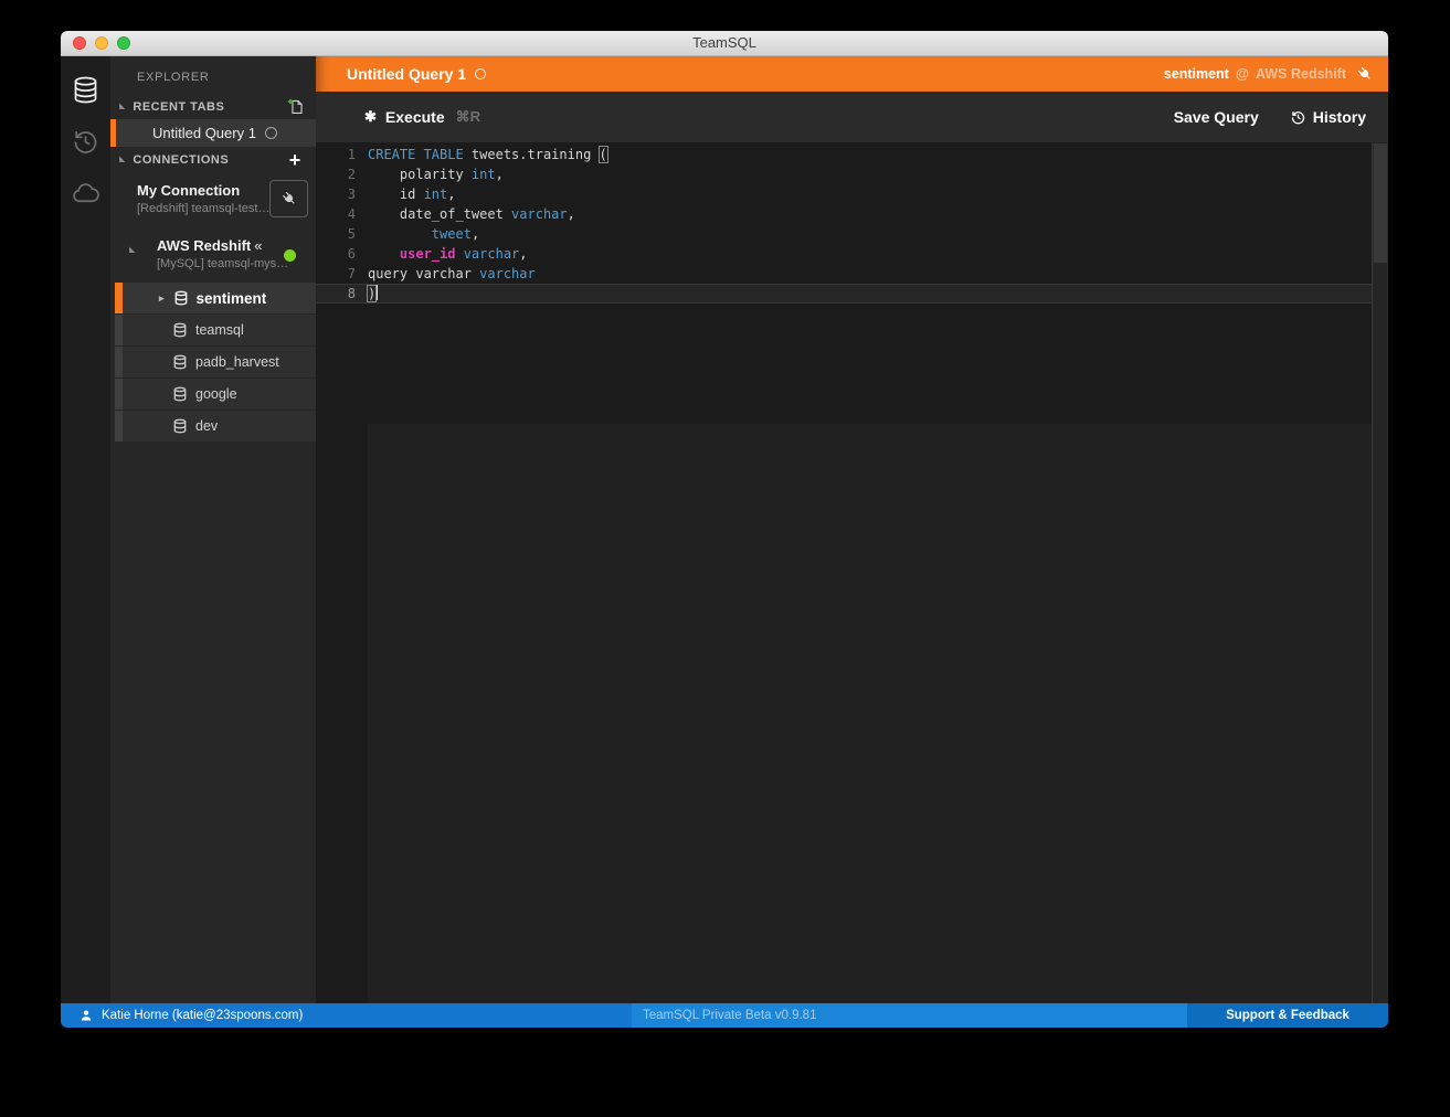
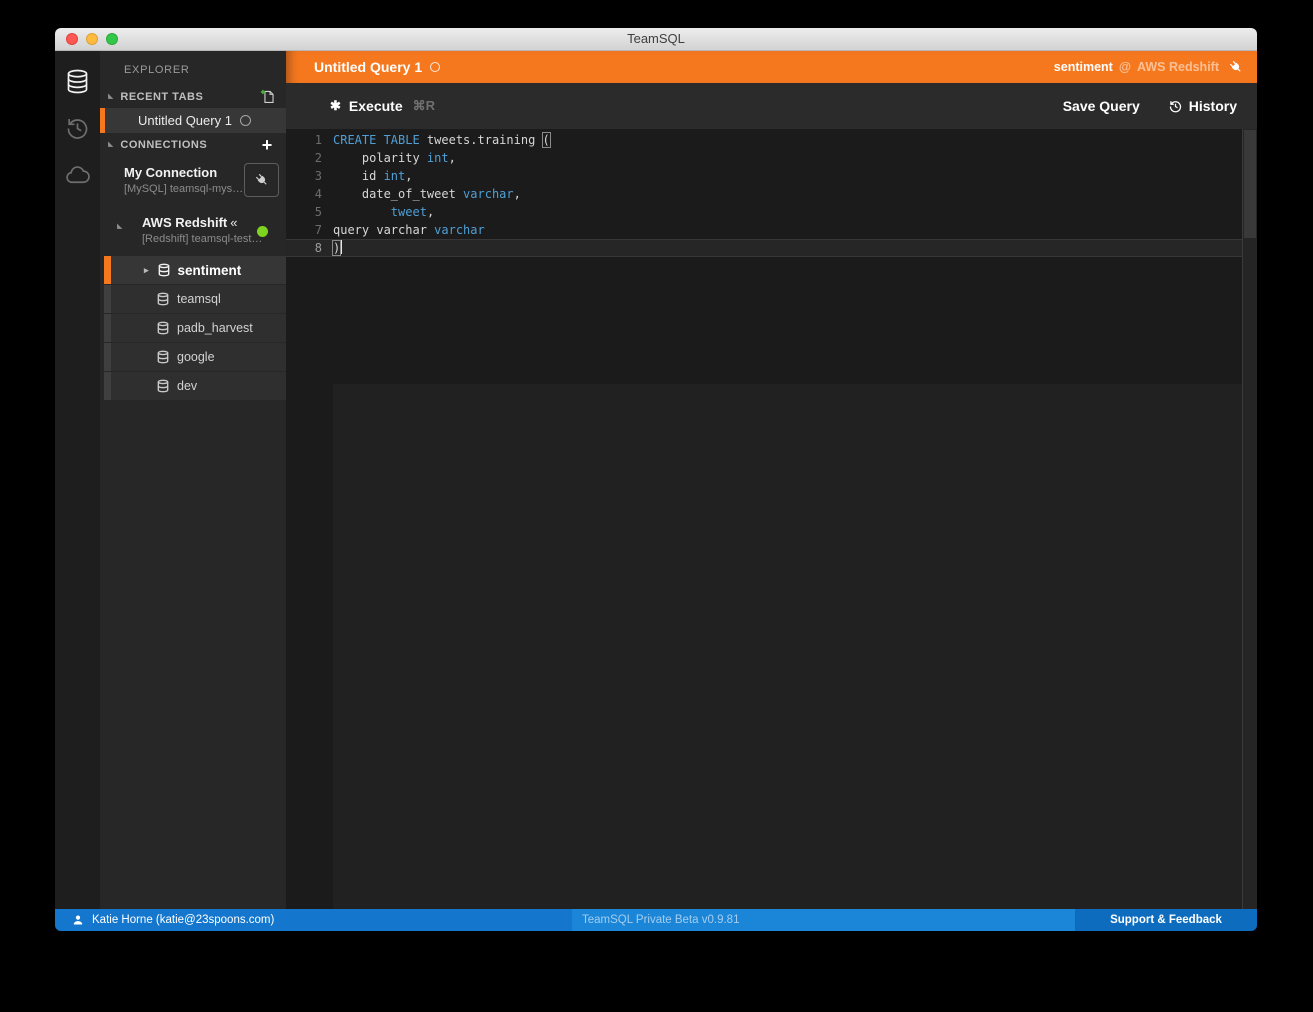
  TeamSQL
  EXPLORER
  RECENT TABS
  Untitled Query 1
  CONNECTIONS
  +
  My Connection
- [Redshift] teamsql-test…
+ [MySQL] teamsql-mys…
  AWS Redshift «
- [MySQL] teamsql-mys…
+ [Redshift] teamsql-test…
  ▸
  sentiment
  teamsql
  padb_harvest
  google
  dev
  Untitled Query 1
  sentiment
  @
  AWS Redshift
  ✱
  Execute
  ⌘R
  Save Query
  History
  1
  CREATE TABLE tweets.training (
  2
  polarity int,
  3
  id int,
  4
  date_of_tweet varchar,
  5
  tweet,
- 6
- user_id varchar,
  7
  query varchar varchar
  8
  )
  Katie Horne (katie@23spoons.com)
  TeamSQL Private Beta v0.9.81
  Support & Feedback
